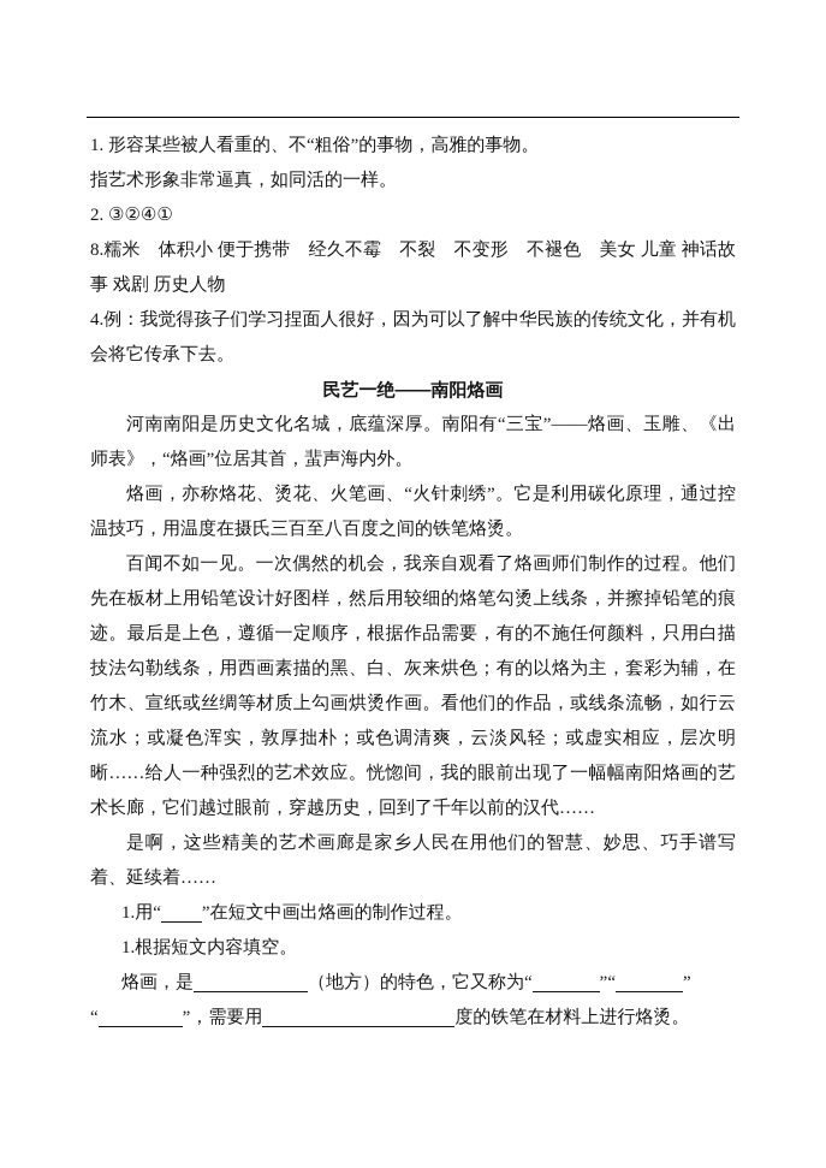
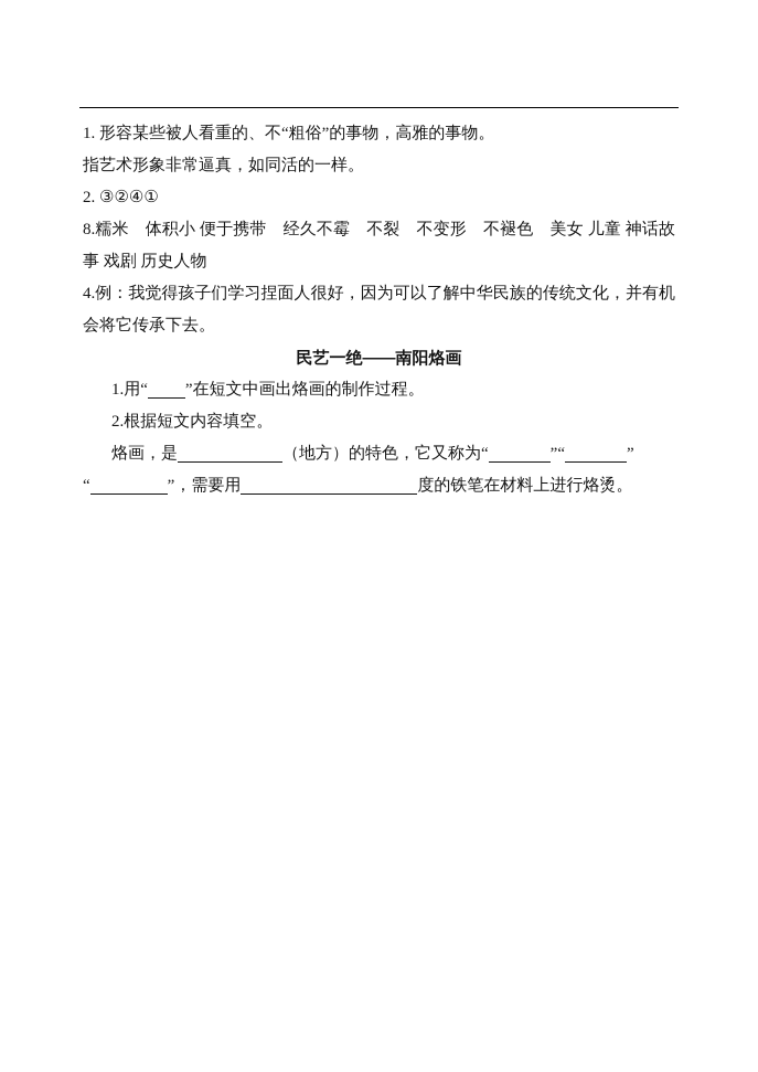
  1. 形容某些被人看重的、不“粗俗”的事物，高雅的事物。
  指艺术形象非常逼真，如同活的一样。
  2. ③②④①
  8.糯米 体积小 便于携带 经久不霉 不裂 不变形 不褪色 美女 儿童 神话故事 戏剧 历史人物
  4.例：我觉得孩子们学习捏面人很好，因为可以了解中华民族的传统文化，并有机会将它传承下去。
  民艺一绝——南阳烙画
- 河南南阳是历史文化名城，底蕴深厚。南阳有“三宝”——烙画、玉雕、《出师表》，“烙画”位居其首，蜚声海内外。
- 烙画，亦称烙花、烫花、火笔画、“火针刺绣”。它是利用碳化原理，通过控温技巧，用温度在摄氏三百至八百度之间的铁笔烙烫。
- 百闻不如一见。一次偶然的机会，我亲自观看了烙画师们制作的过程。他们先在板材上用铅笔设计好图样，然后用较细的烙笔勾烫上线条，并擦掉铅笔的痕迹。最后是上色，遵循一定顺序，根据作品需要，有的不施任何颜料，只用白描技法勾勒线条，用西画素描的黑、白、灰来烘色；有的以烙为主，套彩为辅，在竹木、宣纸或丝绸等材质上勾画烘烫作画。看他们的作品，或线条流畅，如行云流水；或凝色浑实，敦厚拙朴；或色调清爽，云淡风轻；或虚实相应，层次明晰……给人一种强烈的艺术效应。恍惚间，我的眼前出现了一幅幅南阳烙画的艺术长廊，它们越过眼前，穿越历史，回到了千年以前的汉代……
- 是啊，这些精美的艺术画廊是家乡人民在用他们的智慧、妙思、巧手谱写着、延续着……
  1.用“ ”在短文中画出烙画的制作过程。
- 1.根据短文内容填空。
+ 2.根据短文内容填空。
  烙画，是 （地方）的特色，它又称为“ ”“ ”
  “ ”，需要用 度的铁笔在材料上进行烙烫。
